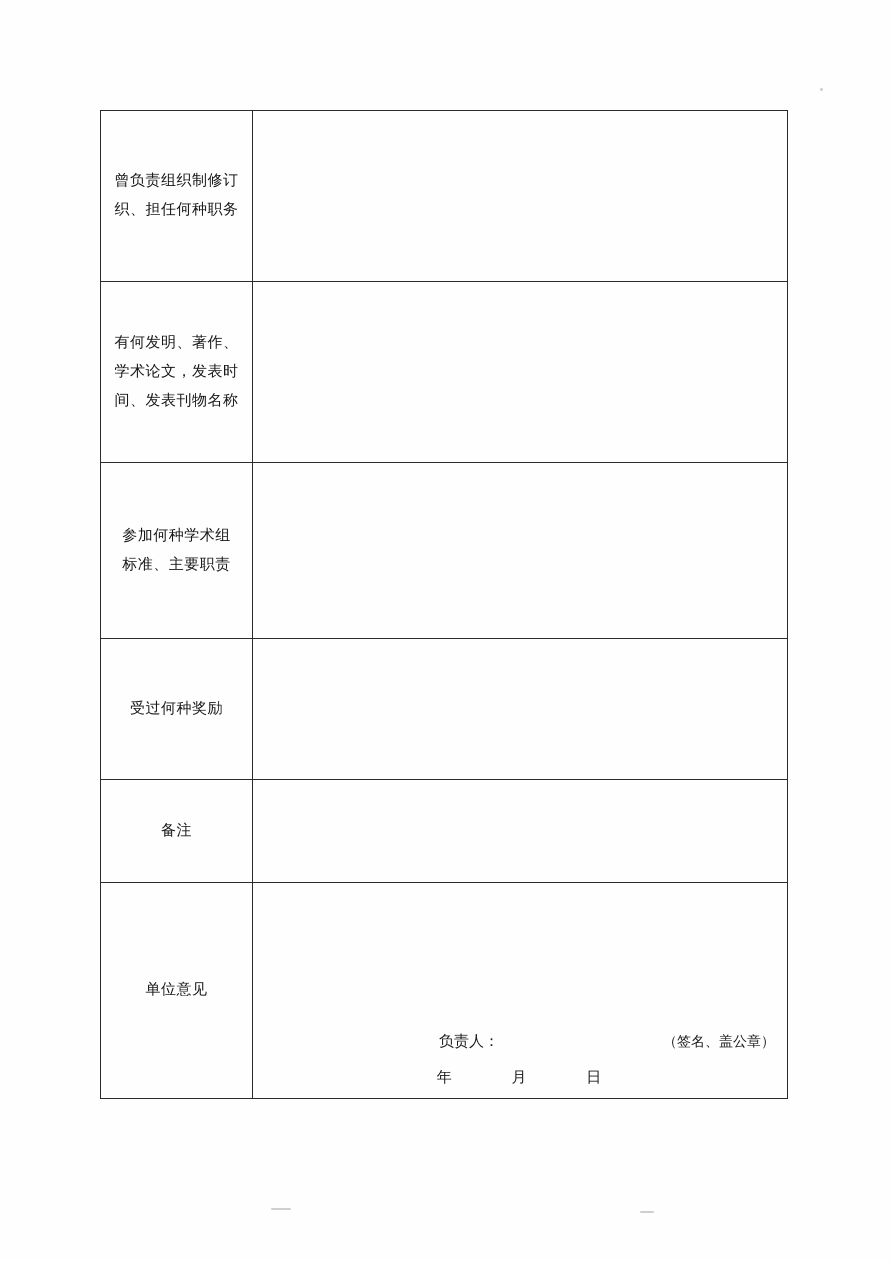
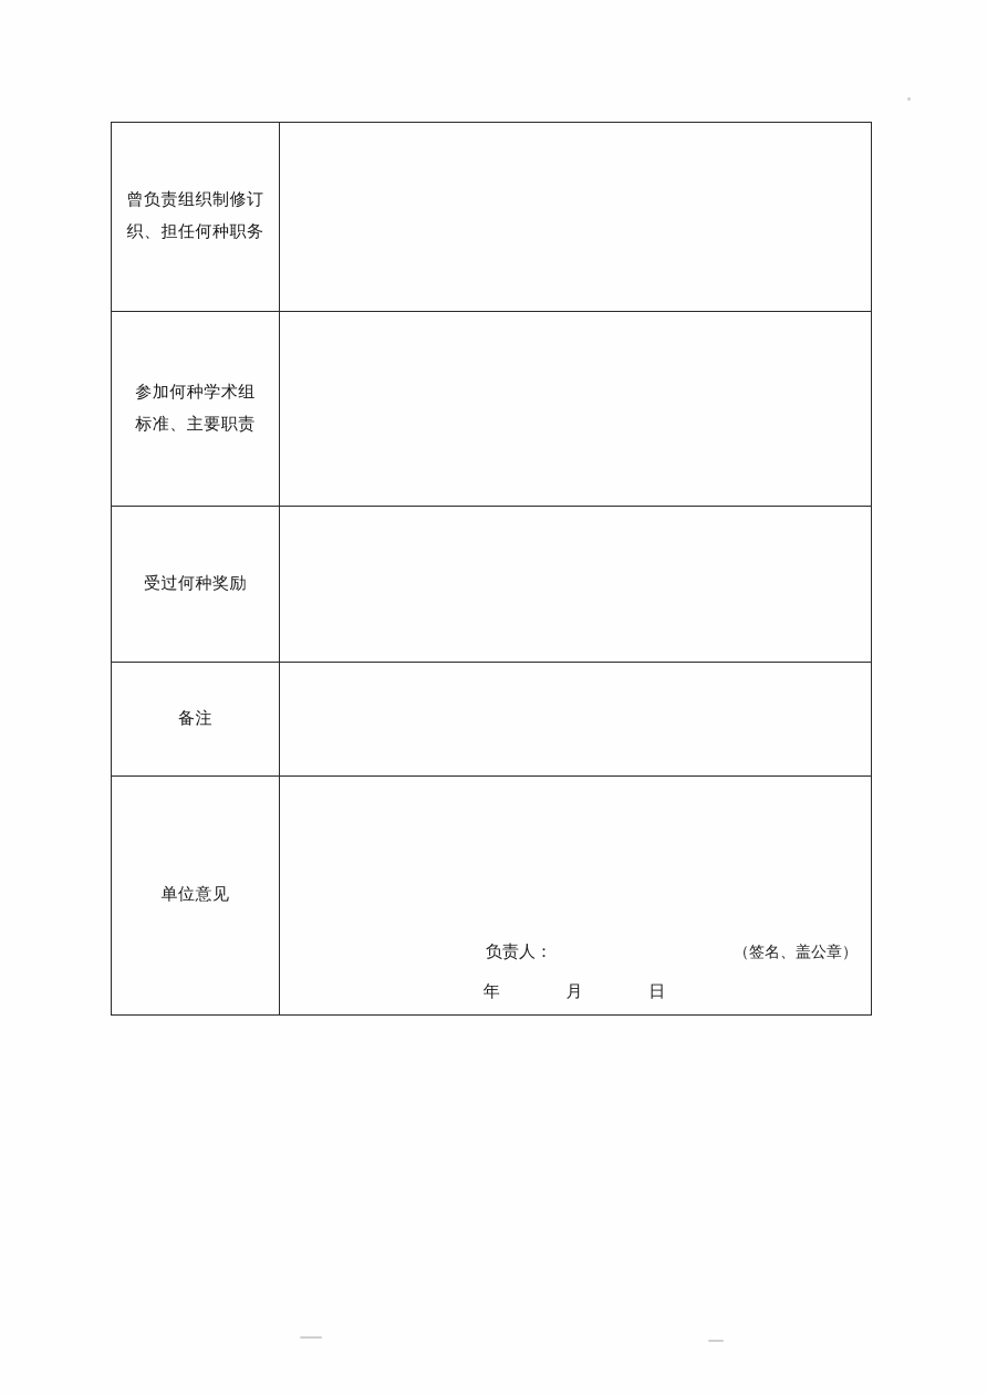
  曾负责组织制修订 织、担任何种职务
- 有何发明、著作、 学术论文，发表时 间、发表刊物名称
  参加何种学术组 标准、主要职责
  受过何种奖励
  备注
  单位意见	负责人： （签名、盖公章） 年 月 日
